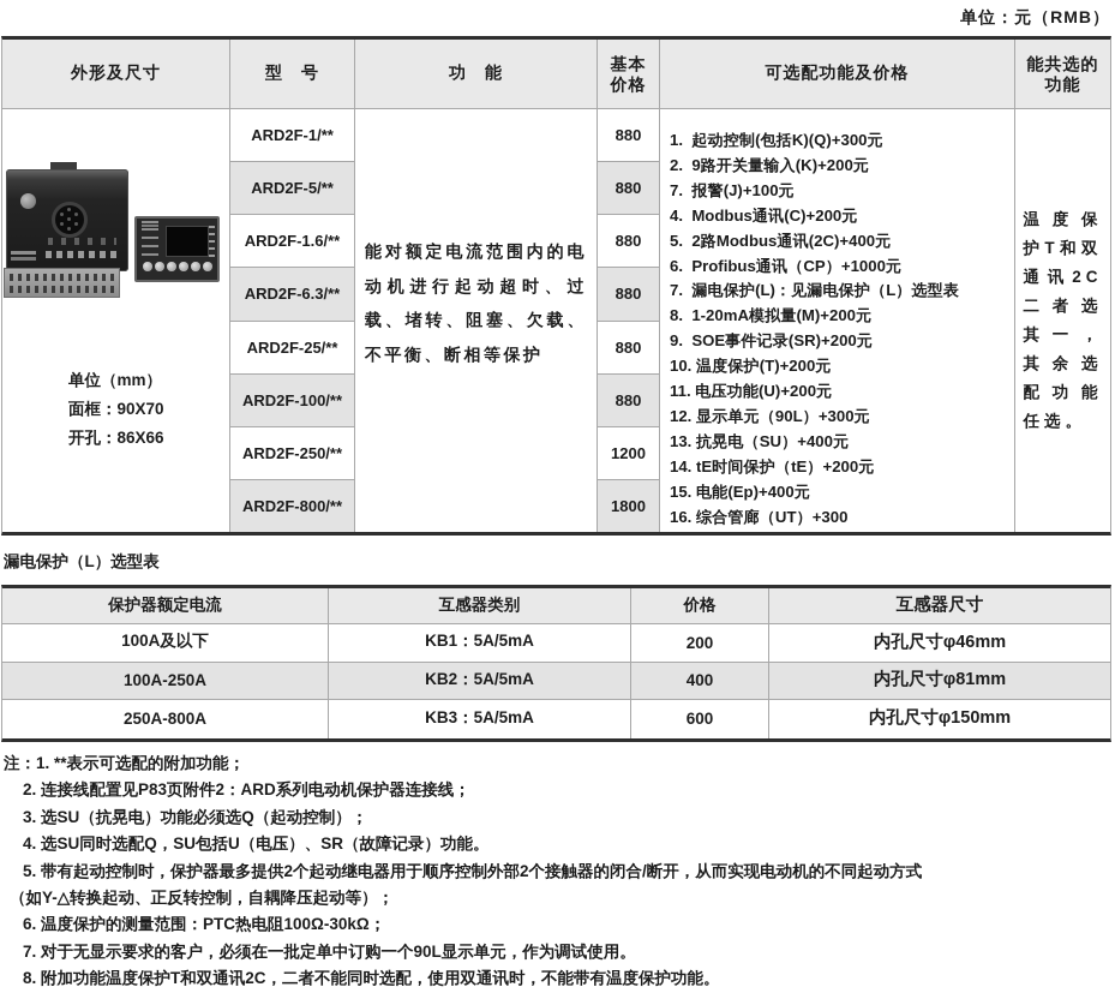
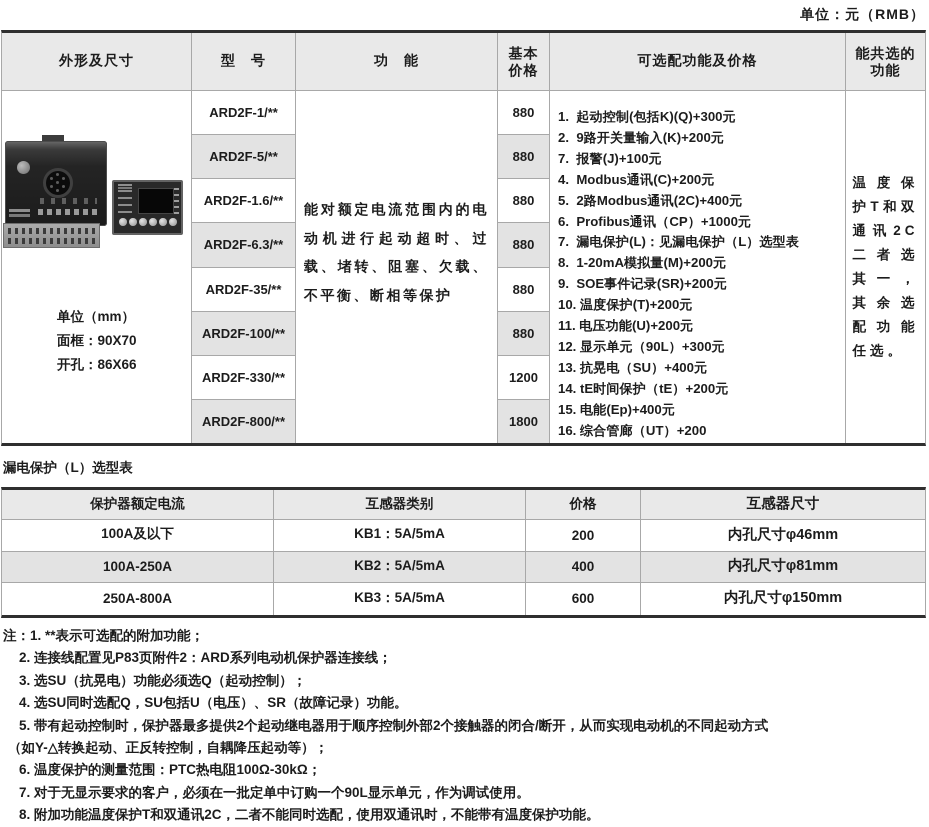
  单位：元（RMB）
  外形及尺寸
  型 号
  功 能
  基本价格
  可选配功能及价格
  能共选的功能
  单位（mm）
  面框：90X70
  开孔：86X66
  ARD2F-1/**
  ARD2F-5/**
  ARD2F-1.6/**
  ARD2F-6.3/**
- ARD2F-25/**
+ ARD2F-35/**
  ARD2F-100/**
- ARD2F-250/**
+ ARD2F-330/**
  ARD2F-800/**
  能对额定电流范围内的电动机进行起动超时、过载、堵转、阻塞、欠载、不平衡、断相等保护
  880
  880
  880
  880
  880
  880
  1200
  1800
  1. 起动控制(包括K)(Q)+300元
  2. 9路开关量输入(K)+200元
  7. 报警(J)+100元
  4. Modbus通讯(C)+200元
  5. 2路Modbus通讯(2C)+400元
  6. Profibus通讯（CP）+1000元
  7. 漏电保护(L)：见漏电保护（L）选型表
  8. 1-20mA模拟量(M)+200元
  9. SOE事件记录(SR)+200元
  10. 温度保护(T)+200元
  11. 电压功能(U)+200元
  12. 显示单元（90L）+300元
  13. 抗晃电（SU）+400元
  14. tE时间保护（tE）+200元
  15. 电能(Ep)+400元
- 16. 综合管廊（UT）+300
+ 16. 综合管廊（UT）+200
  温度保护T和双通讯2C二者选其一，其余选配功能任选。
  漏电保护（L）选型表
  保护器额定电流
  互感器类别
  价格
  互感器尺寸
  100A及以下
  KB1：5A/5mA
  200
  内孔尺寸φ46mm
  100A-250A
  KB2：5A/5mA
  400
  内孔尺寸φ81mm
  250A-800A
  KB3：5A/5mA
  600
  内孔尺寸φ150mm
  注：1. **表示可选配的附加功能；
  2. 连接线配置见P83页附件2：ARD系列电动机保护器连接线；
  3. 选SU（抗晃电）功能必须选Q（起动控制）；
  4. 选SU同时选配Q，SU包括U（电压）、SR（故障记录）功能。
  5. 带有起动控制时，保护器最多提供2个起动继电器用于顺序控制外部2个接触器的闭合/断开，从而实现电动机的不同起动方式
  （如Y-△转换起动、正反转控制，自耦降压起动等）；
  6. 温度保护的测量范围：PTC热电阻100Ω-30kΩ；
  7. 对于无显示要求的客户，必须在一批定单中订购一个90L显示单元，作为调试使用。
  8. 附加功能温度保护T和双通讯2C，二者不能同时选配，使用双通讯时，不能带有温度保护功能。
